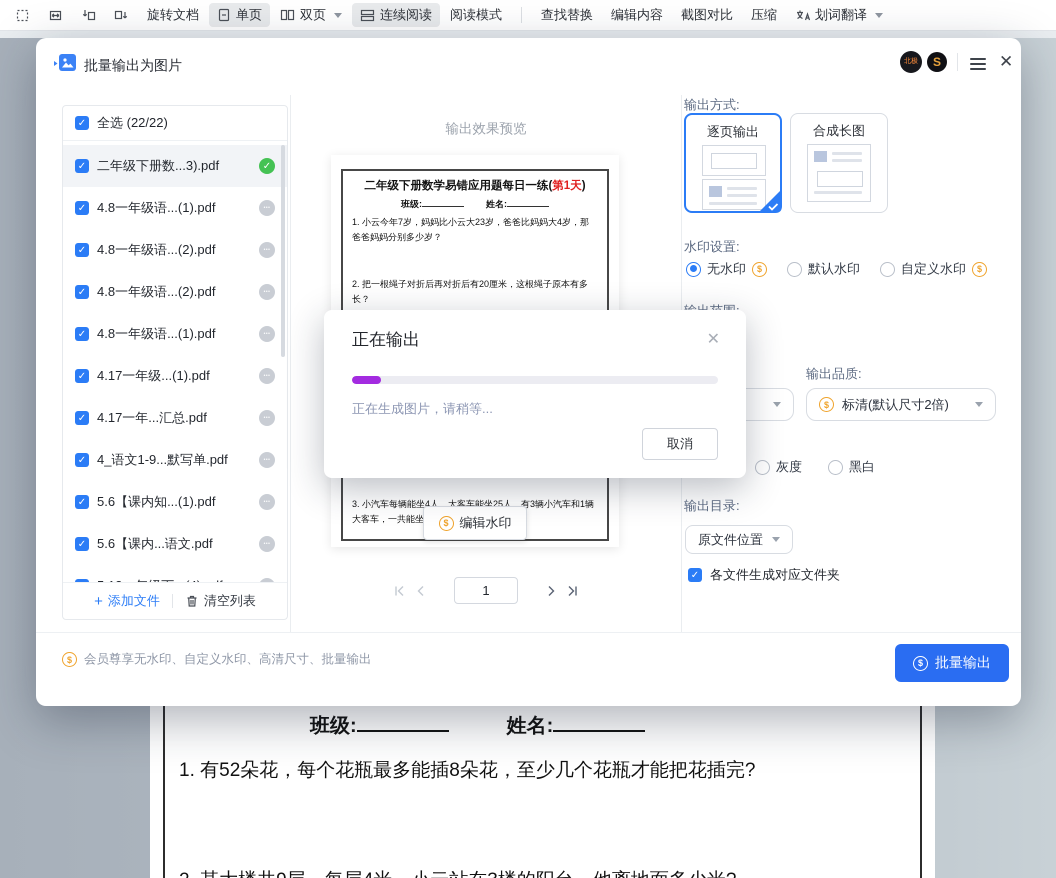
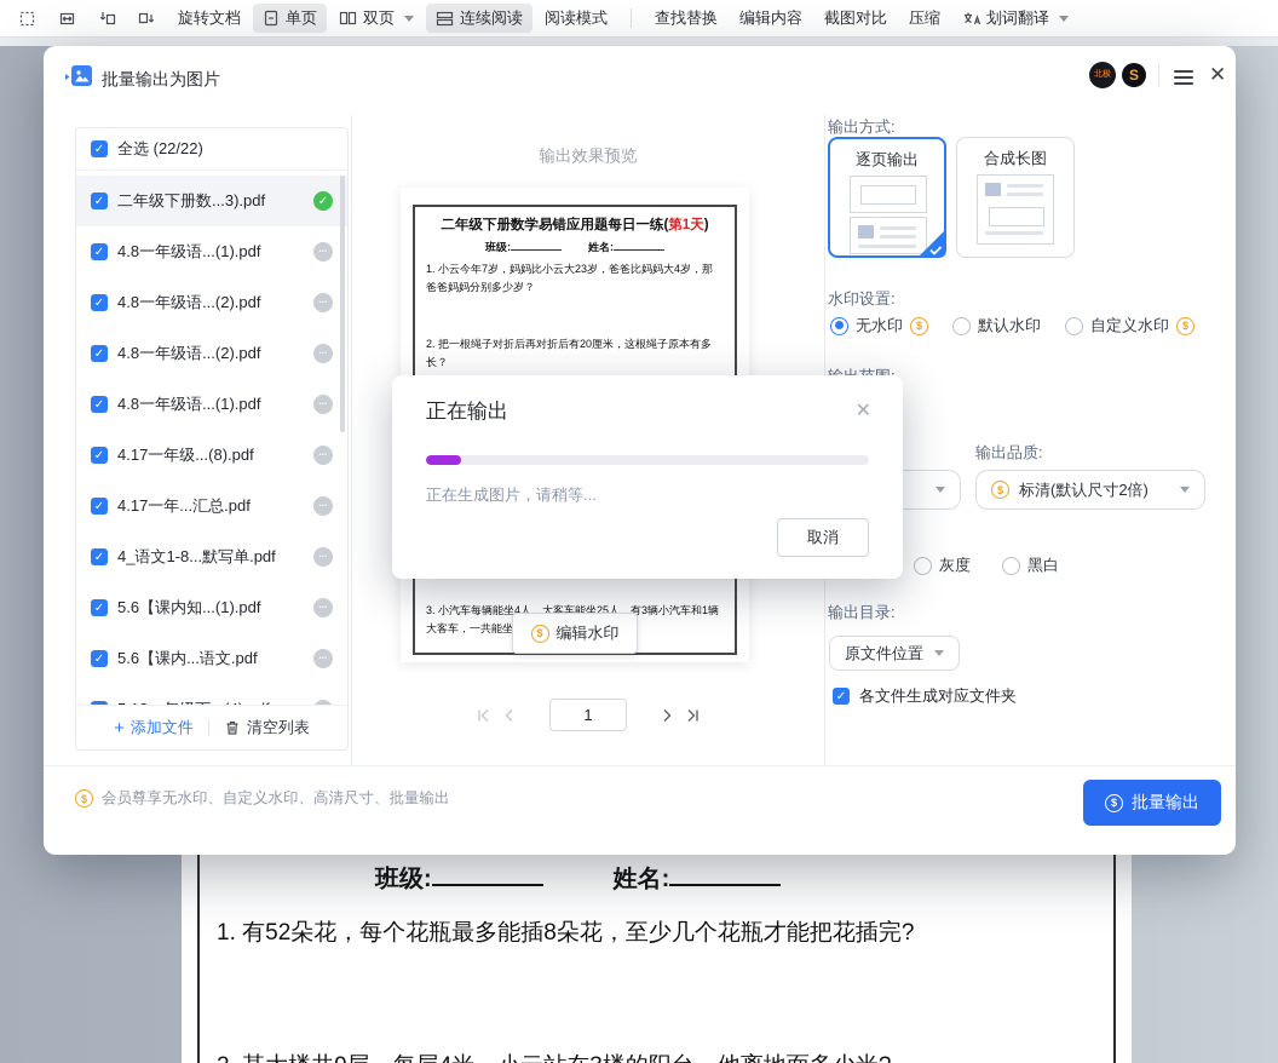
  旋转文档
  单页
  双页
  连续阅读
  阅读模式
  查找替换
  编辑内容
  截图对比
  压缩
  划词翻译
  班级: 姓名:
  1. 有52朵花，每个花瓶最多能插8朵花，至少几个花瓶才能把花插完?
  批量输出为图片
  S
  ✕
  全选 (22/22)
  二年级下册数...3).pdf
  4.8一年级语...(1).pdf
  4.8一年级语...(2).pdf
  4.8一年级语...(2).pdf
  4.8一年级语...(1).pdf
- 4.17一年级...(1).pdf
+ 4.17一年级...(8).pdf
  4.17一年...汇总.pdf
- 4_语文1-9...默写单.pdf
+ 4_语文1-8...默写单.pdf
  5.6【课内知...(1).pdf
  5.6【课内...语文.pdf
  +
  添加文件
  清空列表
  输出效果预览
  二年级下册数学易错应用题每日一练(第1天)
  班级: 姓名:
  1. 小云今年7岁，妈妈比小云大23岁，爸爸比妈妈大4岁，那爸爸妈妈分别多少岁？
  2. 把一根绳子对折后再对折后有20厘米，这根绳子原本有多长？
  3. 小汽车每辆能坐4人，大客车能坐25人，有3辆小汽车和1辆大客车，一共能坐
  编辑水印
  1
  输出方式:
  逐页输出
  合成长图
  水印设置:
  无水印
  默认水印
  自定义水印
  输出品质:
  标清(默认尺寸2倍)
  灰度
  黑白
  输出目录:
  原文件位置
  各文件生成对应文件夹
  会员尊享无水印、自定义水印、高清尺寸、批量输出
  批量输出
  正在输出
  ✕
  正在生成图片，请稍等...
  取消
